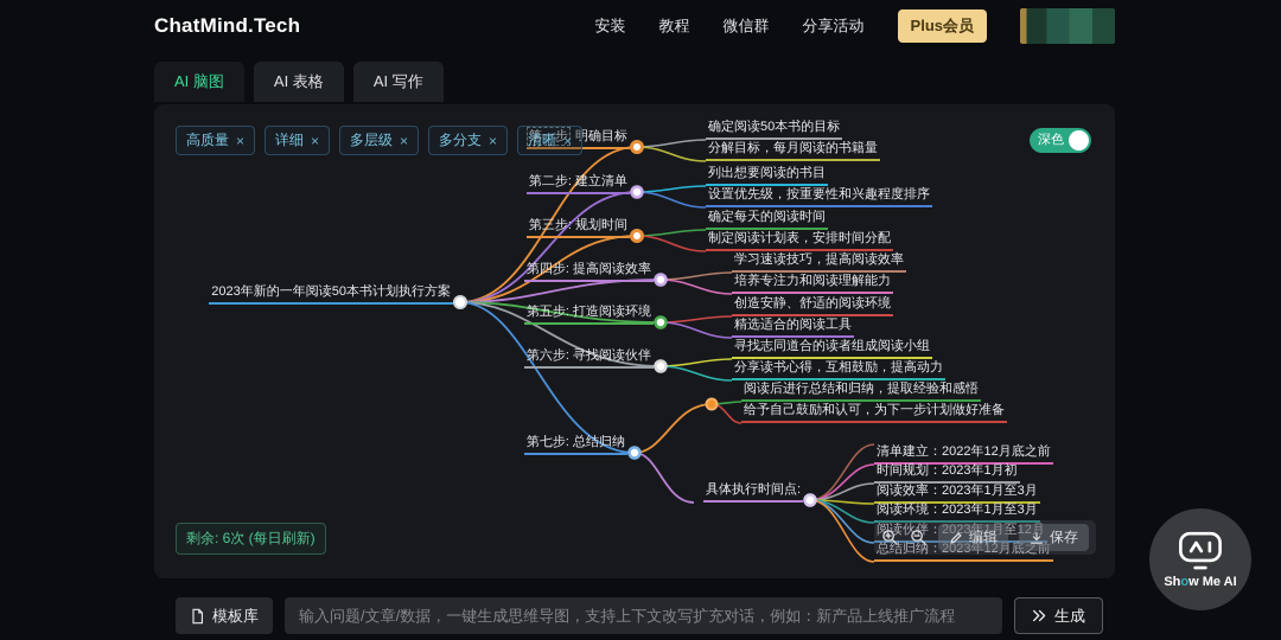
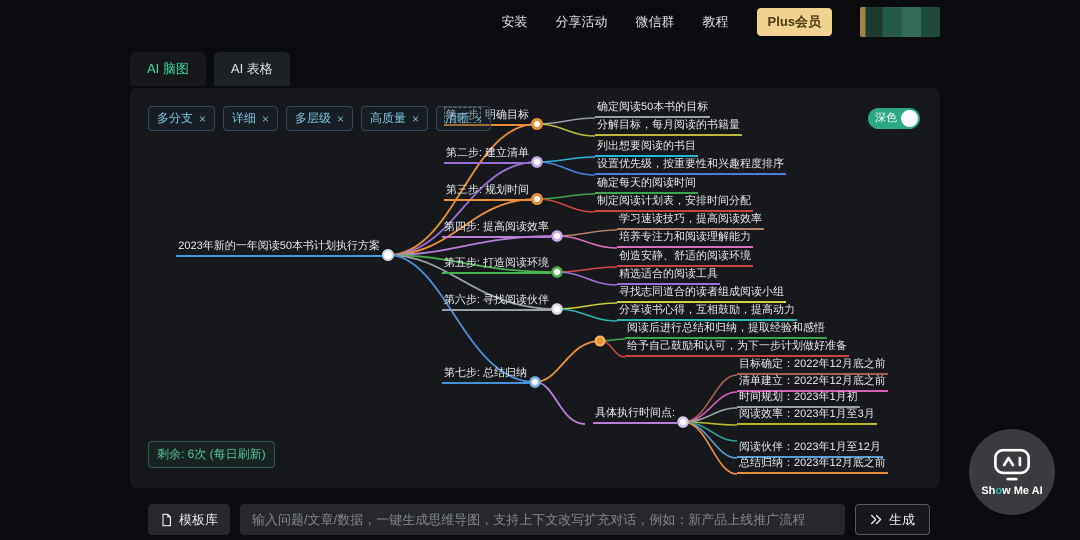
- ChatMind.Tech
  安装
- 教程
+ 分享活动
  微信群
- 分享活动
+ 教程
  Plus会员
  AI 脑图
  AI 表格
- AI 写作
  2023年新的一年阅读50本书计划执行方案
  第一步: 明确目标
  第二步: 建立清单
  第三步: 规划时间
  第四步: 提高阅读效率
  第五步: 打造阅读环境
  第六步: 寻找阅读伙伴
  第七步: 总结归纳
  具体执行时间点:
  确定阅读50本书的目标
  分解目标，每月阅读的书籍量
  列出想要阅读的书目
  设置优先级，按重要性和兴趣程度排序
  确定每天的阅读时间
  制定阅读计划表，安排时间分配
  学习速读技巧，提高阅读效率
  培养专注力和阅读理解能力
  创造安静、舒适的阅读环境
  精选适合的阅读工具
  寻找志同道合的读者组成阅读小组
  分享读书心得，互相鼓励，提高动力
  阅读后进行总结和归纳，提取经验和感悟
  给予自己鼓励和认可，为下一步计划做好准备
+ 目标确定：2022年12月底之前
  清单建立：2022年12月底之前
  时间规划：2023年1月初
  阅读效率：2023年1月至3月
- 阅读环境：2023年1月至3月
  阅读伙伴：2023年1月至12月
  总结归纳：2023年12月底之前
- 高质量
+ 多分支
  ×
  详细
  ×
  多层级
  ×
- 多分支
+ 高质量
  ×
  清晰
  ×
  深色
  剩余: 6次 (每日刷新)
- 编辑
- 保存
  模板库
  输入问题/文章/数据，一键生成思维导图，支持上下文改写扩充对话，例如：新产品上线推广流程
  生成
  Show Me AI
